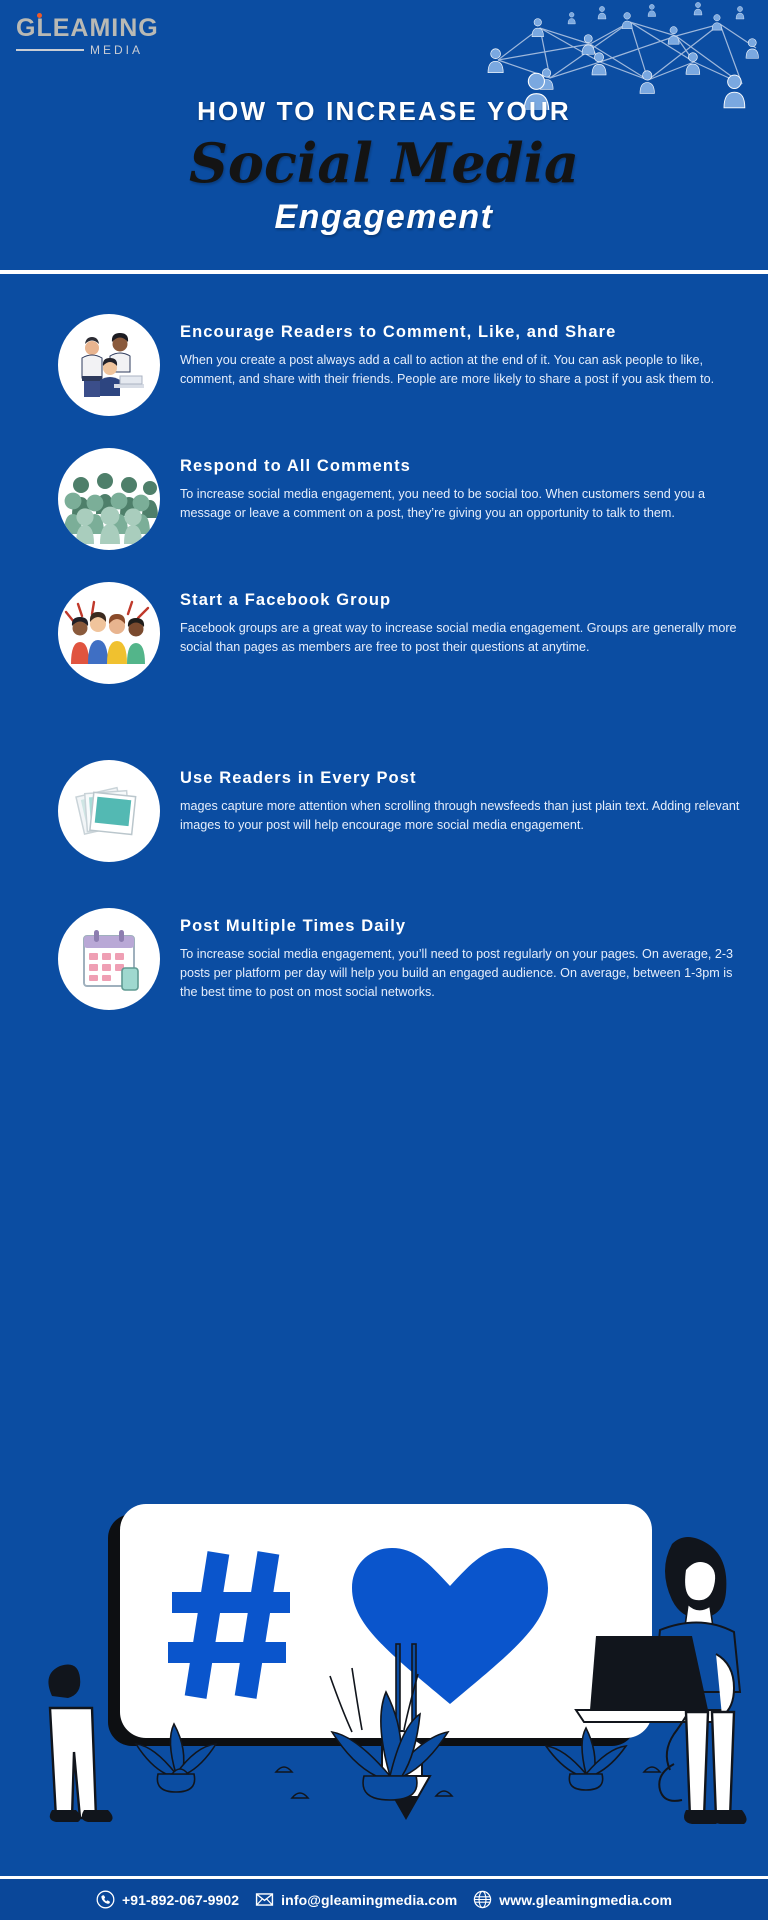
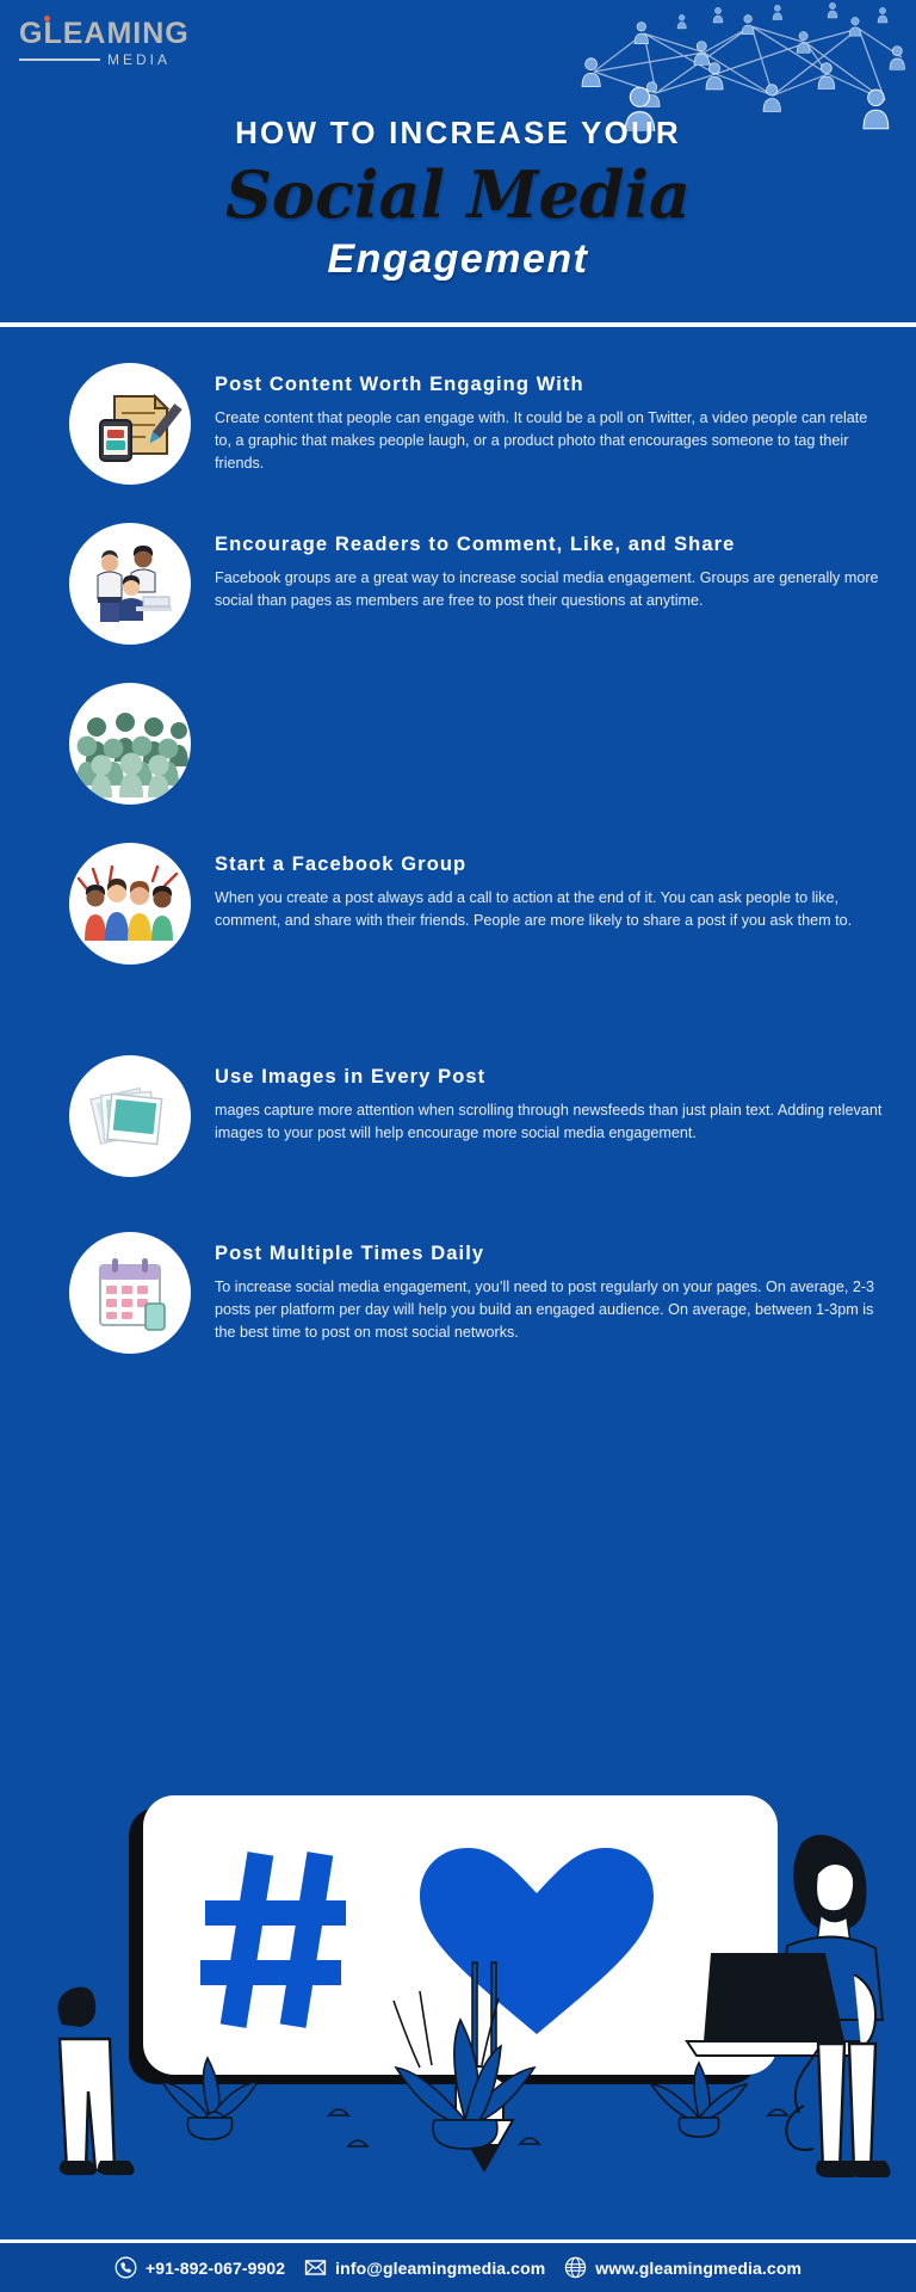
  GLEAMING
  MEDIA
  HOW TO INCREASE YOUR
  Social Media
  Engagement
+ Post Content Worth Engaging With
+ Create content that people can engage with. It could be a poll on Twitter, a video people can relate to, a graphic that makes people laugh, or a product photo that encourages someone to tag their friends.
  Encourage Readers to Comment, Like, and Share
- When you create a post always add a call to action at the end of it. You can ask people to like, comment, and share with their friends. People are more likely to share a post if you ask them to.
+ Facebook groups are a great way to increase social media engagement. Groups are generally more social than pages as members are free to post their questions at anytime.
- Respond to All Comments
- To increase social media engagement, you need to be social too. When customers send you a message or leave a comment on a post, they’re giving you an opportunity to talk to them.
  Start a Facebook Group
- Facebook groups are a great way to increase social media engagement. Groups are generally more social than pages as members are free to post their questions at anytime.
+ When you create a post always add a call to action at the end of it. You can ask people to like, comment, and share with their friends. People are more likely to share a post if you ask them to.
- Use Readers in Every Post
+ Use Images in Every Post
  mages capture more attention when scrolling through newsfeeds than just plain text. Adding relevant images to your post will help encourage more social media engagement.
  Post Multiple Times Daily
  To increase social media engagement, you’ll need to post regularly on your pages. On average, 2-3 posts per platform per day will help you build an engaged audience. On average, between 1-3pm is the best time to post on most social networks.
  +91-892-067-9902
  info@gleamingmedia.com
  www.gleamingmedia.com
